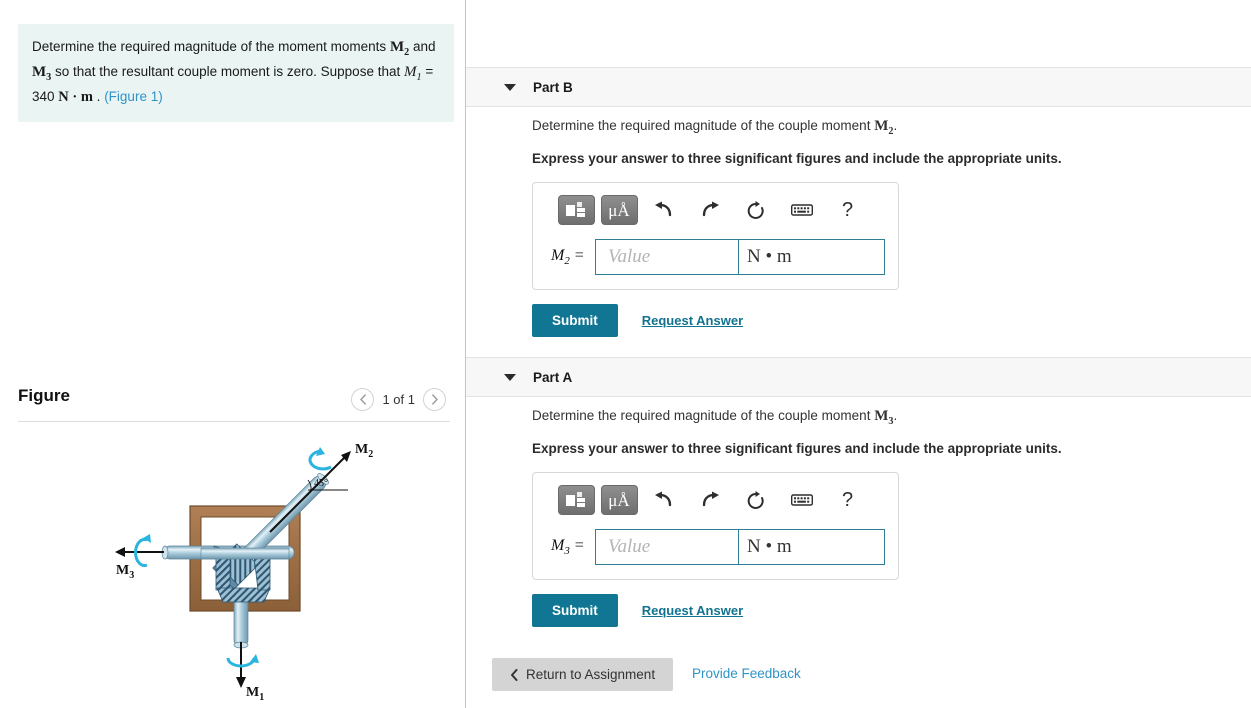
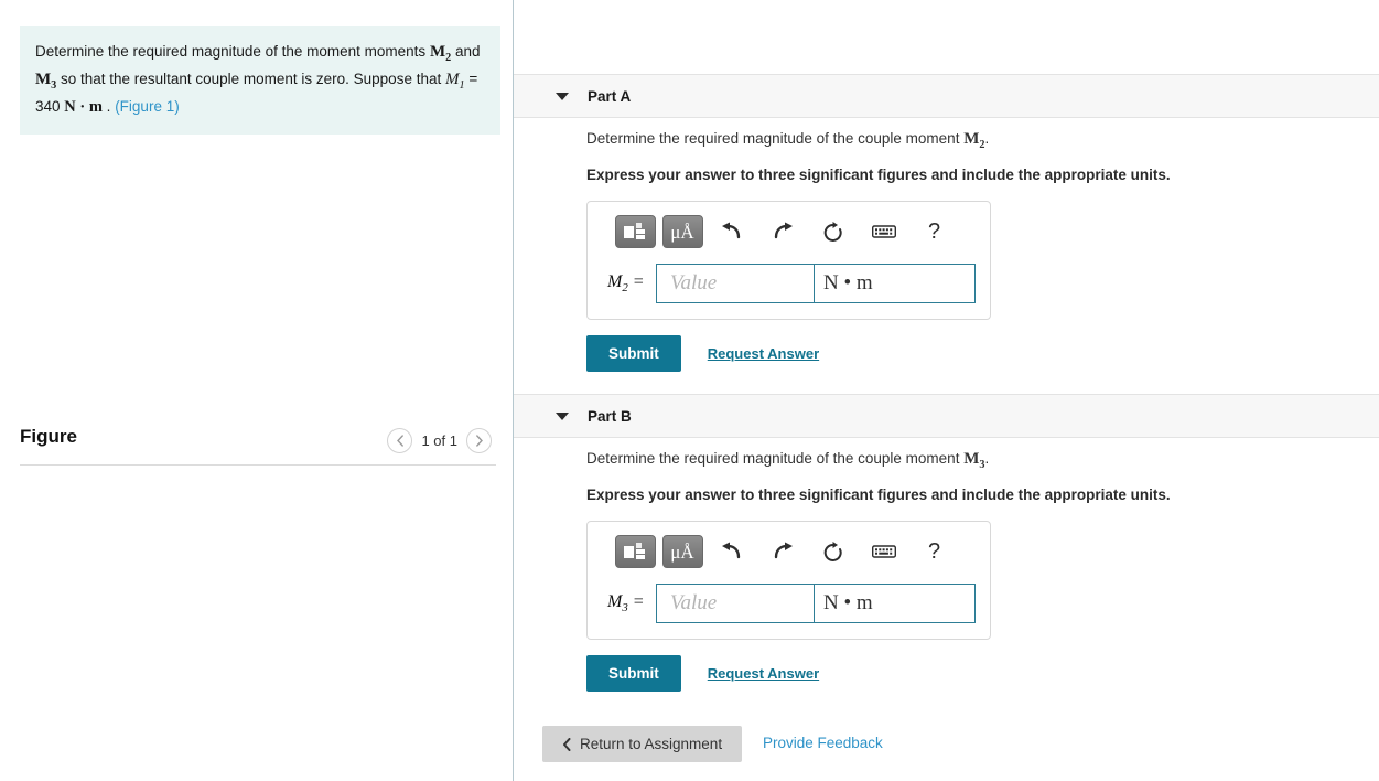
  Determine the required magnitude of the moment moments M2 and M3 so that the resultant couple moment is zero. Suppose that M1 = 340 N · m . (Figure 1)
  Figure
  1 of 1
- 45°
- M2
- M3
- M1
- Part B
+ Part A
  Determine the required magnitude of the couple moment M2.
  Express your answer to three significant figures and include the appropriate units.
  μÅ
  ?
  M2 =
  Value
  N • m
  Submit
  Request Answer
- Part A
+ Part B
  Determine the required magnitude of the couple moment M3.
  Express your answer to three significant figures and include the appropriate units.
  μÅ
  ?
  M3 =
  Value
  N • m
  Submit
  Request Answer
  Return to Assignment
  Provide Feedback
